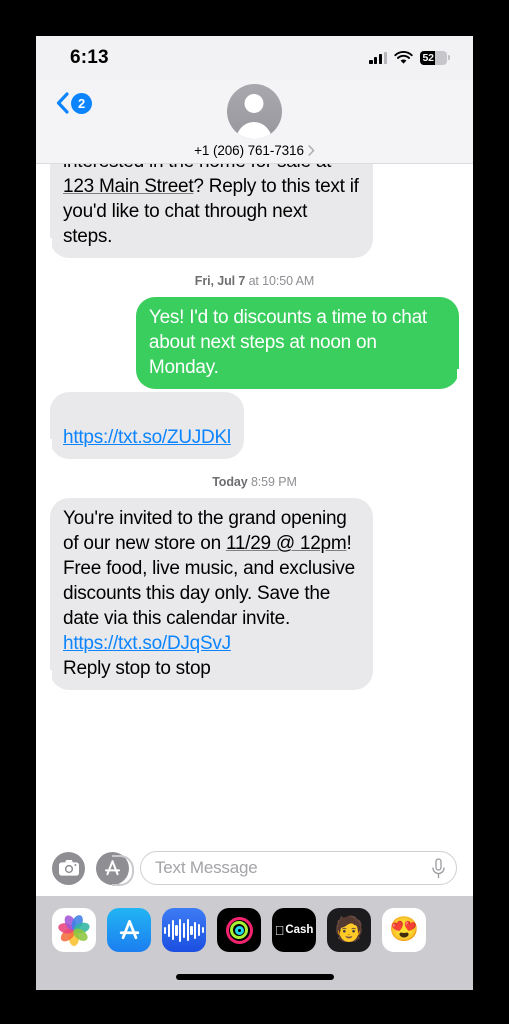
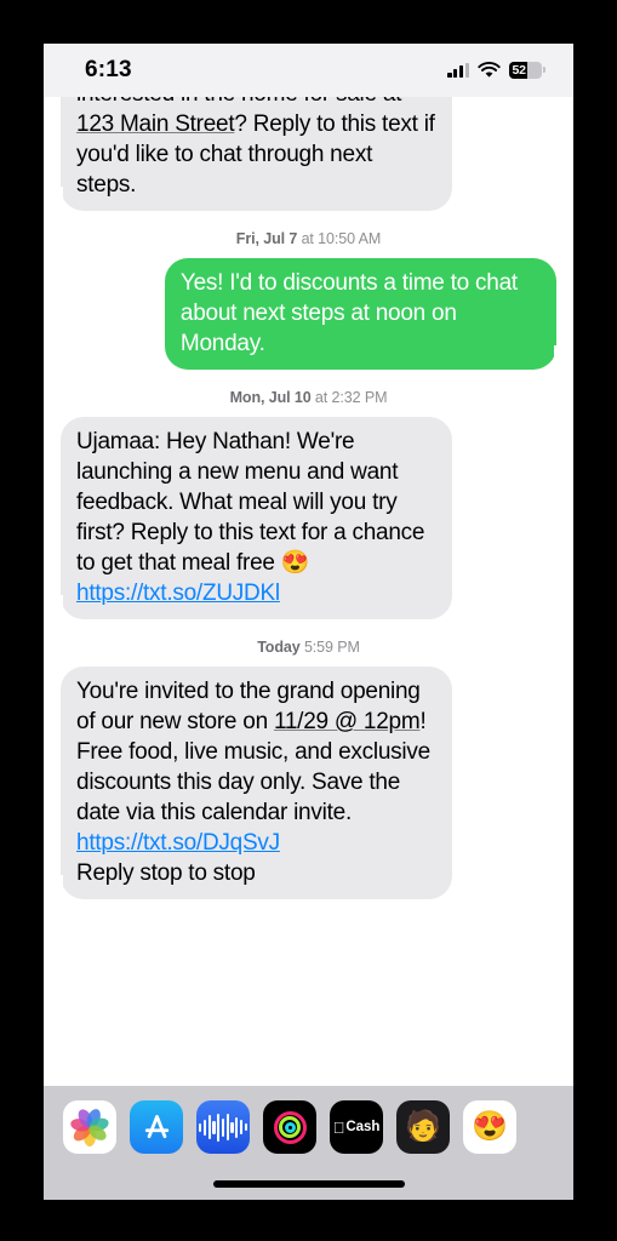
  6:13
  52
- 2
- +1 (206) 761-7316
  Fri, Jul 7 at 10:50 AM
  Yes! I'd to discounts a time to chat about next steps at noon on Monday.
+ Mon, Jul 10 at 2:32 PM
+ Ujamaa: Hey Nathan! We're launching a new menu and want feedback. What meal will you try first? Reply to this text for a chance to get that meal free 😍
  https://txt.so/ZUJDKl
- Today 8:59 PM
+ Today 5:59 PM
  You're invited to the grand opening of our new store on 11/29 @ 12pm! Free food, live music, and exclusive discounts this day only. Save the date via this calendar invite. https://txt.so/DJqSvJ
  Reply stop to stop
- Text Message
  
  Cash
  🧑
  😍
